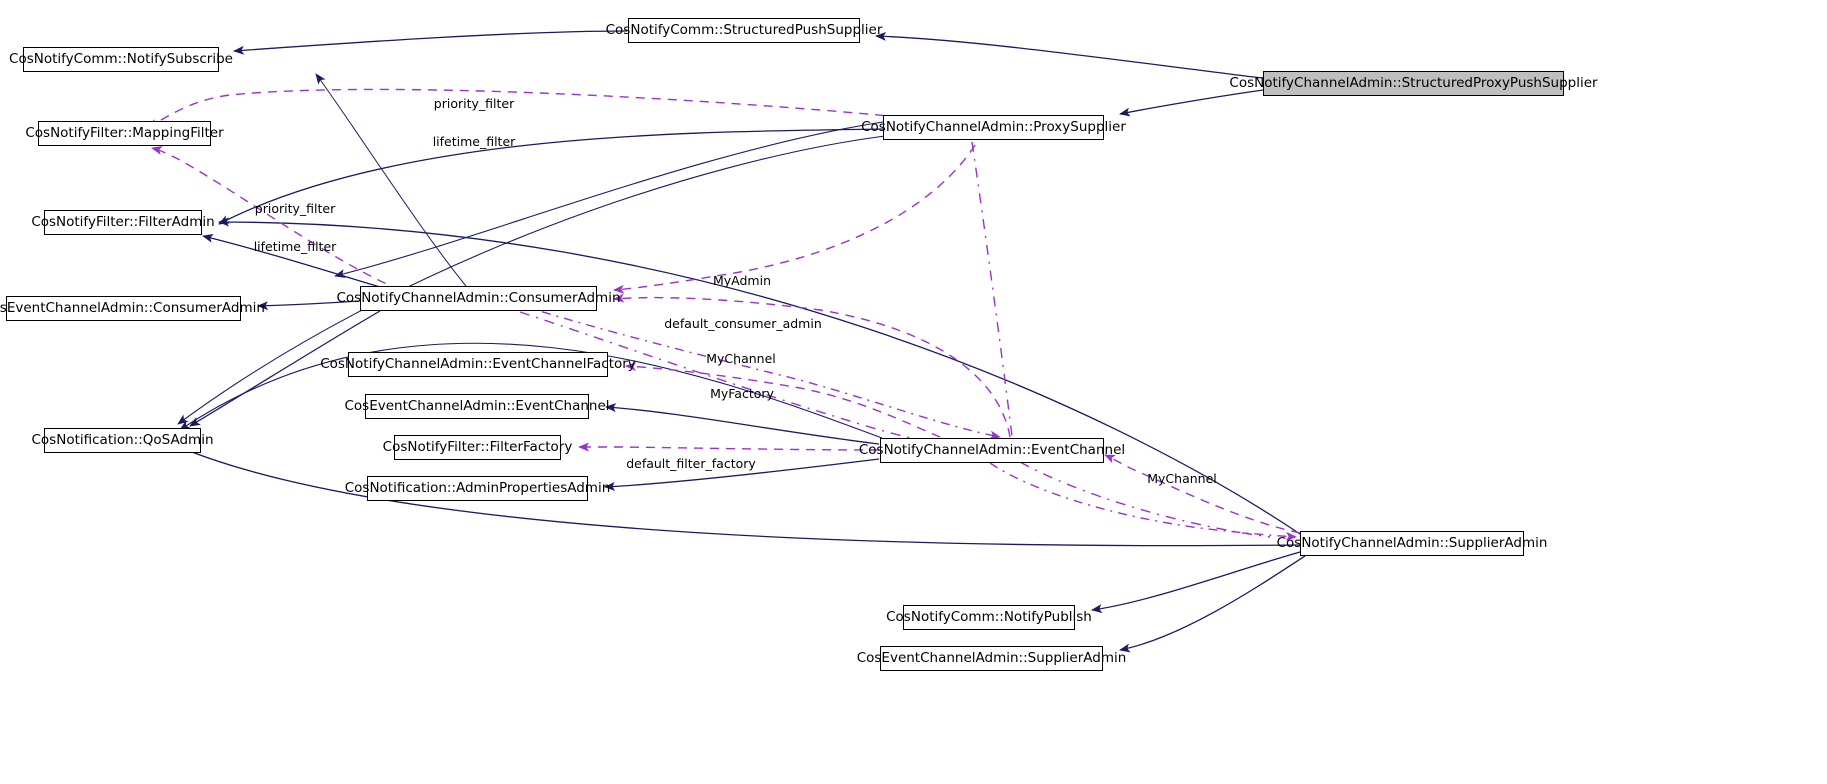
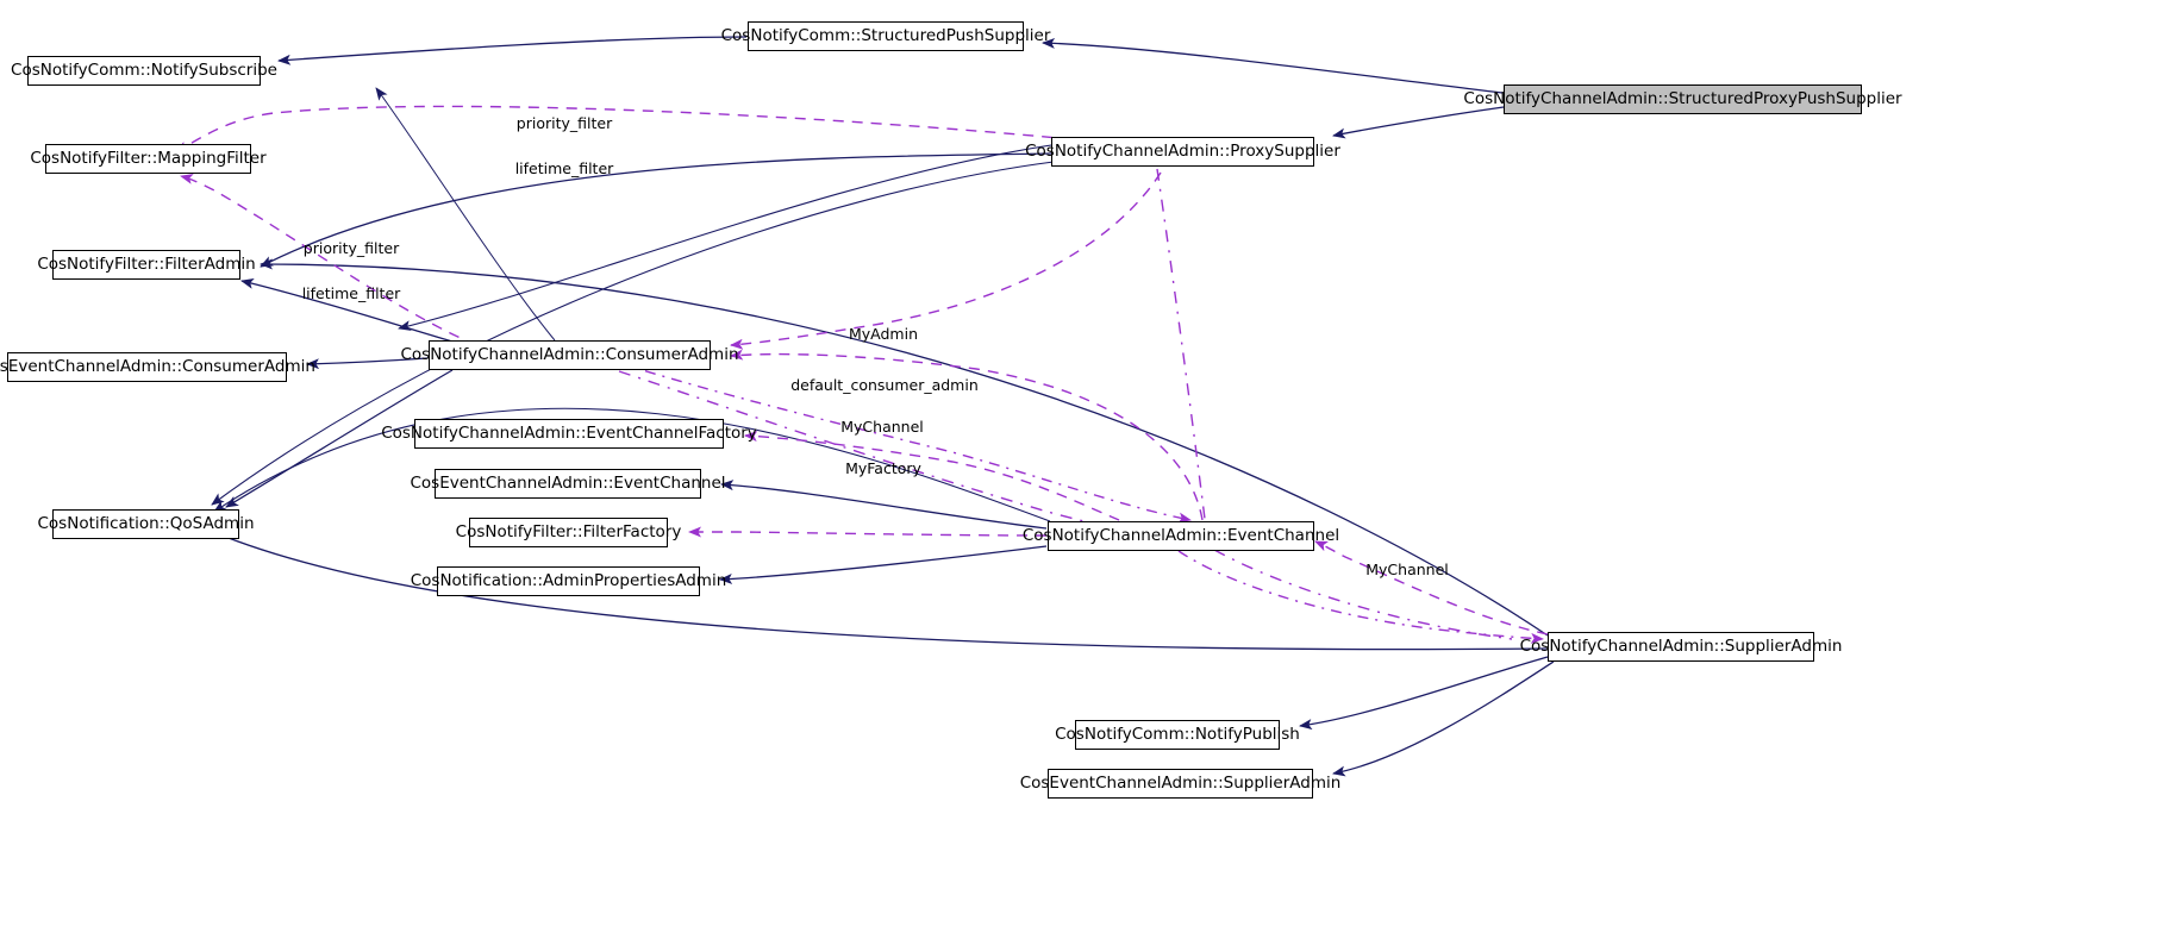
  CosNotifyComm::NotifySubscribe
  CosNotifyComm::StructuredPushSupplier
  CosNotifyChannelAdmin::StructuredProxyPushSupplier
  CosNotifyFilter::MappingFilter
  CosNotifyChannelAdmin::ProxySupplier
  CosNotifyFilter::FilterAdmin
  sEventChannelAdmin::ConsumerAdmin
  CosNotifyChannelAdmin::ConsumerAdmin
  CosNotifyChannelAdmin::EventChannelFactory
  CosEventChannelAdmin::EventChannel
  CosNotification::QoSAdmin
  CosNotifyFilter::FilterFactory
  CosNotifyChannelAdmin::EventChannel
  CosNotification::AdminPropertiesAdmin
  CosNotifyChannelAdmin::SupplierAdmin
  CosNotifyComm::NotifyPublish
  CosEventChannelAdmin::SupplierAdmin
  priority_filter
  lifetime_filter
  priority_filter
  lifetime_filter
  MyAdmin
  default_consumer_admin
  MyChannel
  MyFactory
- default_filter_factory
  MyChannel
